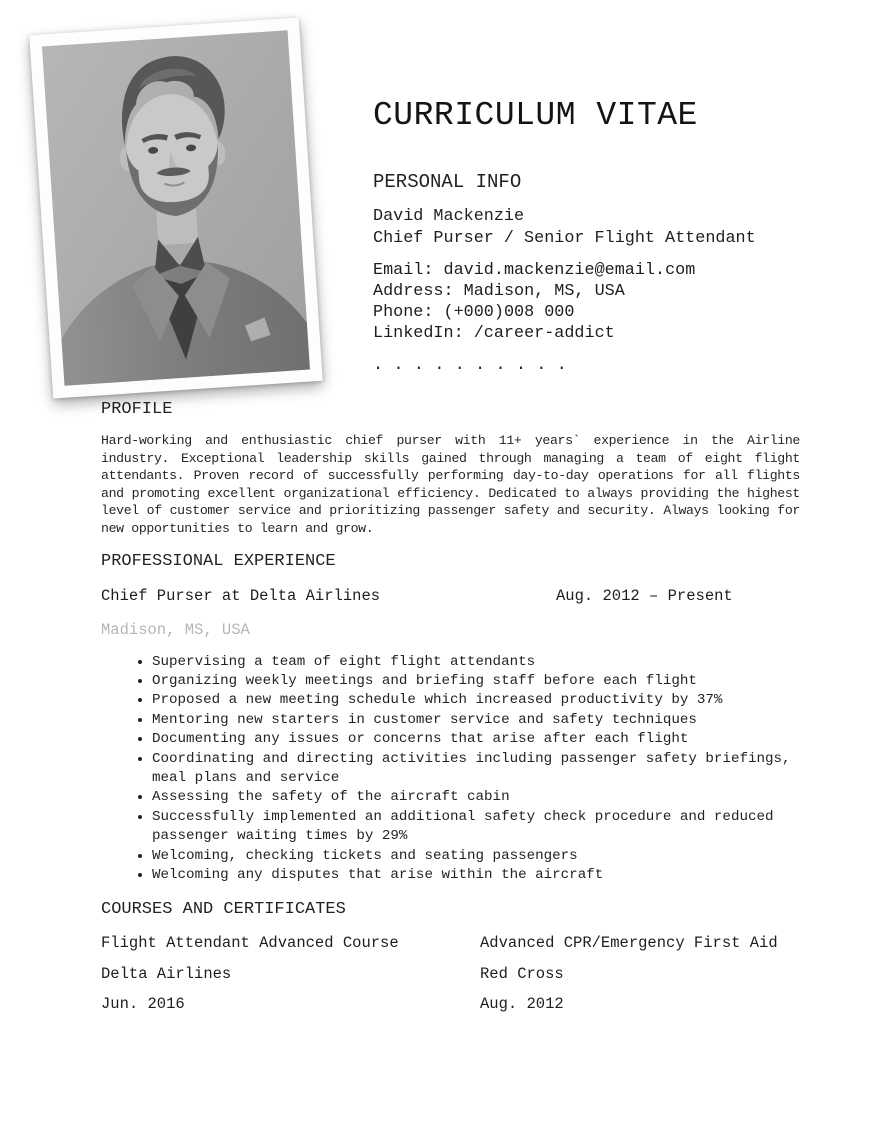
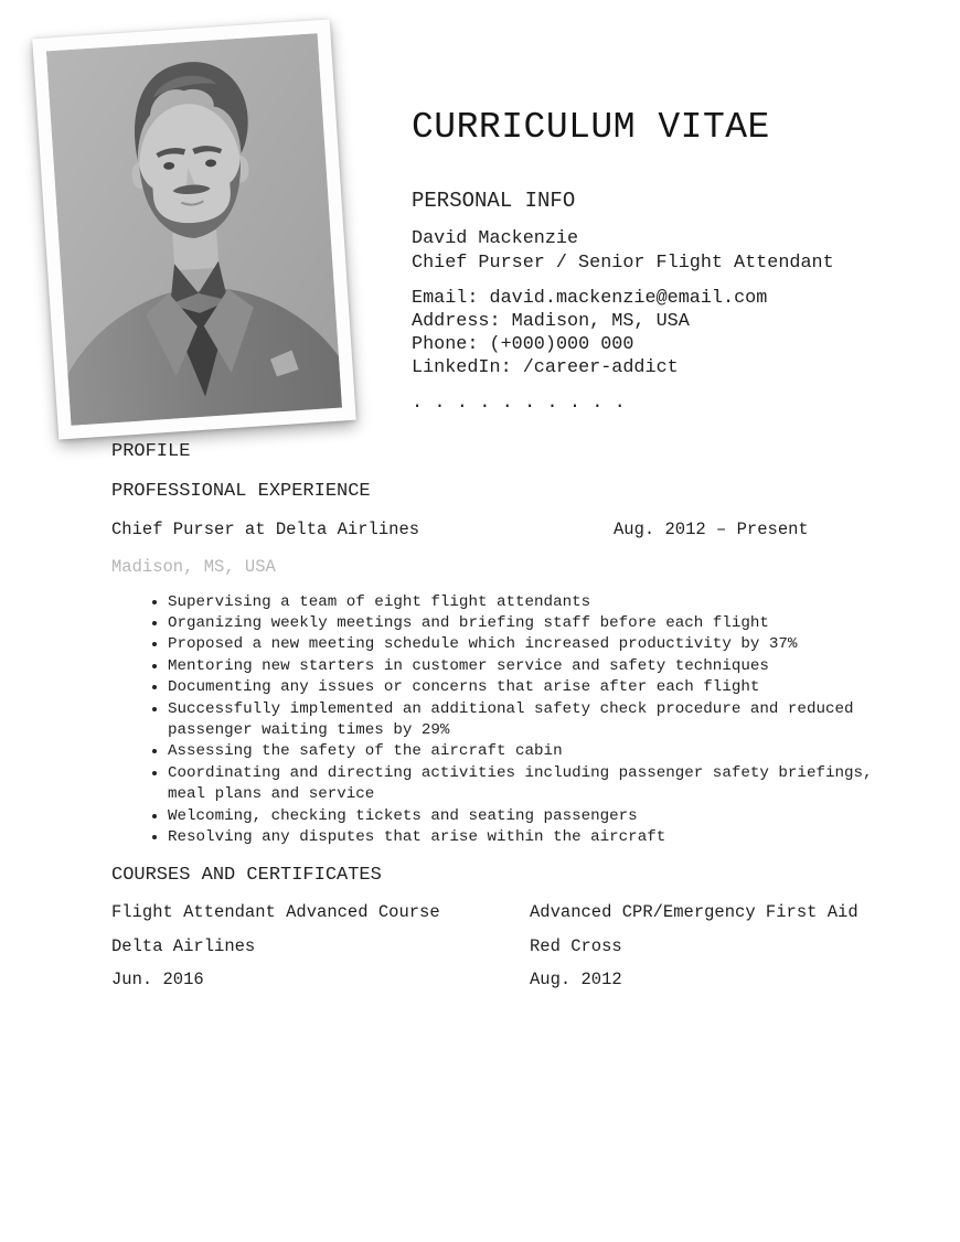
  CURRICULUM VITAE
  PERSONAL INFO
  David Mackenzie
  Chief Purser / Senior Flight Attendant
  Email: david.mackenzie@email.com
  Address: Madison, MS, USA
- Phone: (+000)008 000
+ Phone: (+000)000 000
  LinkedIn: /career-addict
  . . . . . . . . . .
  PROFILE
- Hard-working and enthusiastic chief purser with 11+ years` experience in the Airline industry. Exceptional leadership skills gained through managing a team of eight flight attendants. Proven record of successfully performing day-to-day operations for all flights and promoting excellent organizational efficiency. Dedicated to always providing the highest level of customer service and prioritizing passenger safety and security. Always looking for new opportunities to learn and grow.
  PROFESSIONAL EXPERIENCE
  Chief Purser at Delta Airlines
  Aug. 2012 – Present
  Madison, MS, USA
  Supervising a team of eight flight attendants
  Organizing weekly meetings and briefing staff before each flight
  Proposed a new meeting schedule which increased productivity by 37%
  Mentoring new starters in customer service and safety techniques
  Documenting any issues or concerns that arise after each flight
- Coordinating and directing activities including passenger safety briefings, meal plans and service
+ Successfully implemented an additional safety check procedure and reduced passenger waiting times by 29%
  Assessing the safety of the aircraft cabin
- Successfully implemented an additional safety check procedure and reduced passenger waiting times by 29%
+ Coordinating and directing activities including passenger safety briefings, meal plans and service
  Welcoming, checking tickets and seating passengers
- Welcoming any disputes that arise within the aircraft
+ Resolving any disputes that arise within the aircraft
  COURSES AND CERTIFICATES
  Flight Attendant Advanced Course
  Delta Airlines
  Jun. 2016
  Advanced CPR/Emergency First Aid
  Red Cross
  Aug. 2012
